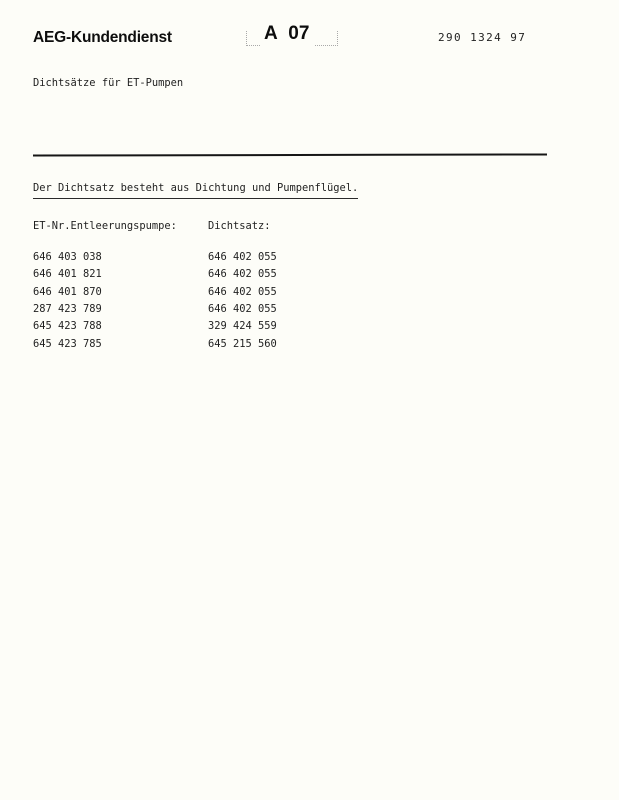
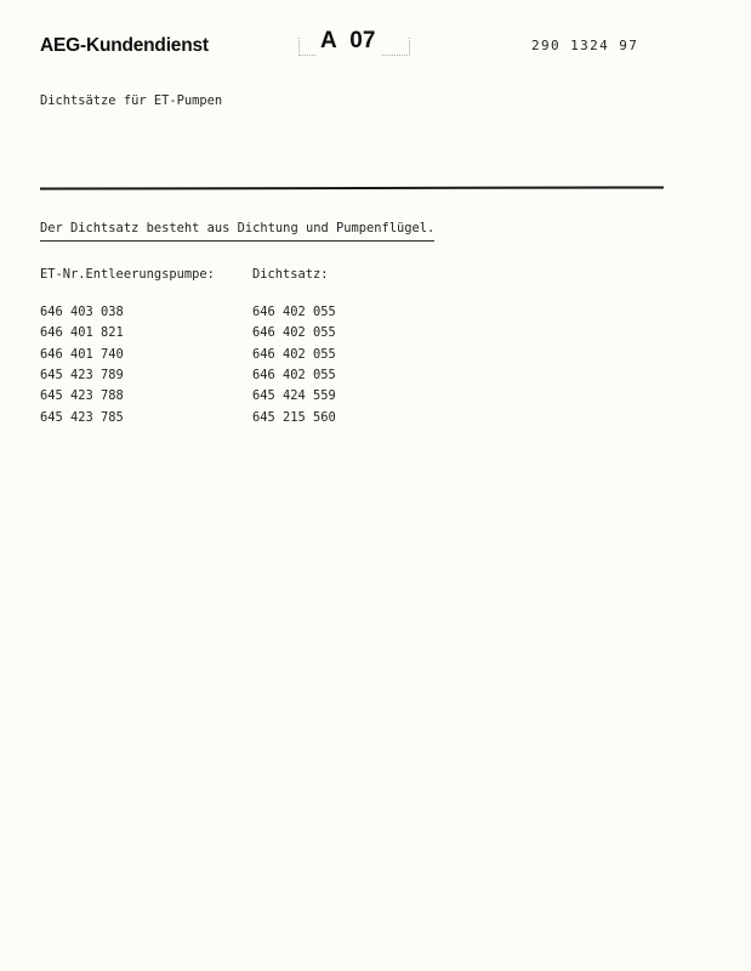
  AEG-Kundendienst
  A 07
  290 1324 97
  Dichtsätze für ET-Pumpen
  Der Dichtsatz besteht aus Dichtung und Pumpenflügel.
  ET-Nr.Entleerungspumpe: Dichtsatz:
  646 403 038 646 402 055
  646 401 821 646 402 055
- 646 401 870 646 402 055
+ 646 401 740 646 402 055
- 287 423 789 646 402 055
+ 645 423 789 646 402 055
- 645 423 788 329 424 559
+ 645 423 788 645 424 559
  645 423 785 645 215 560
